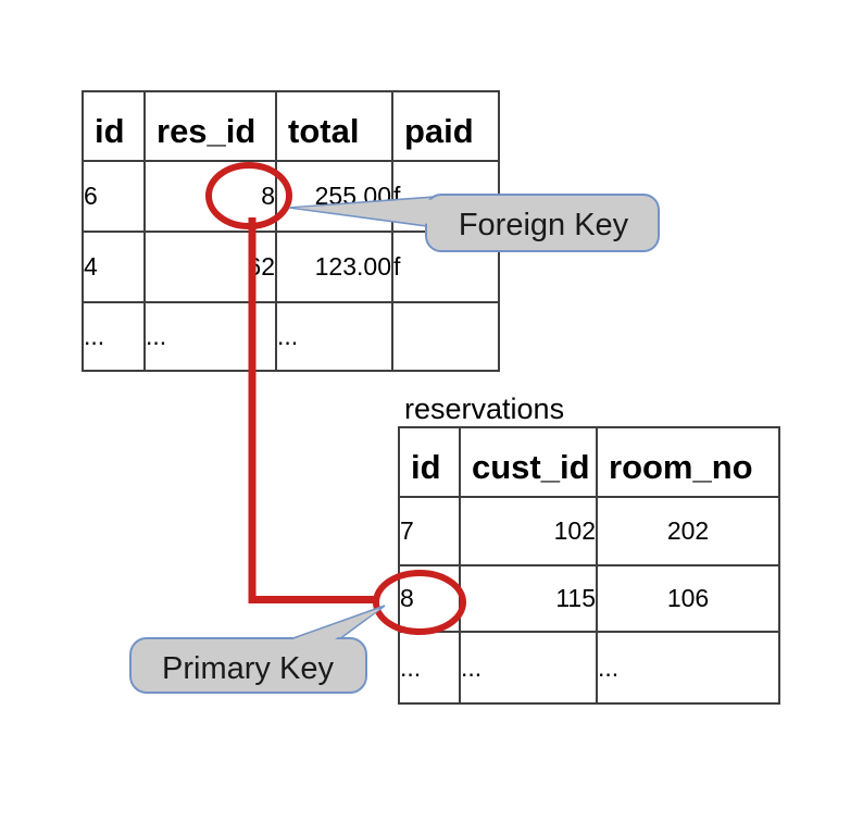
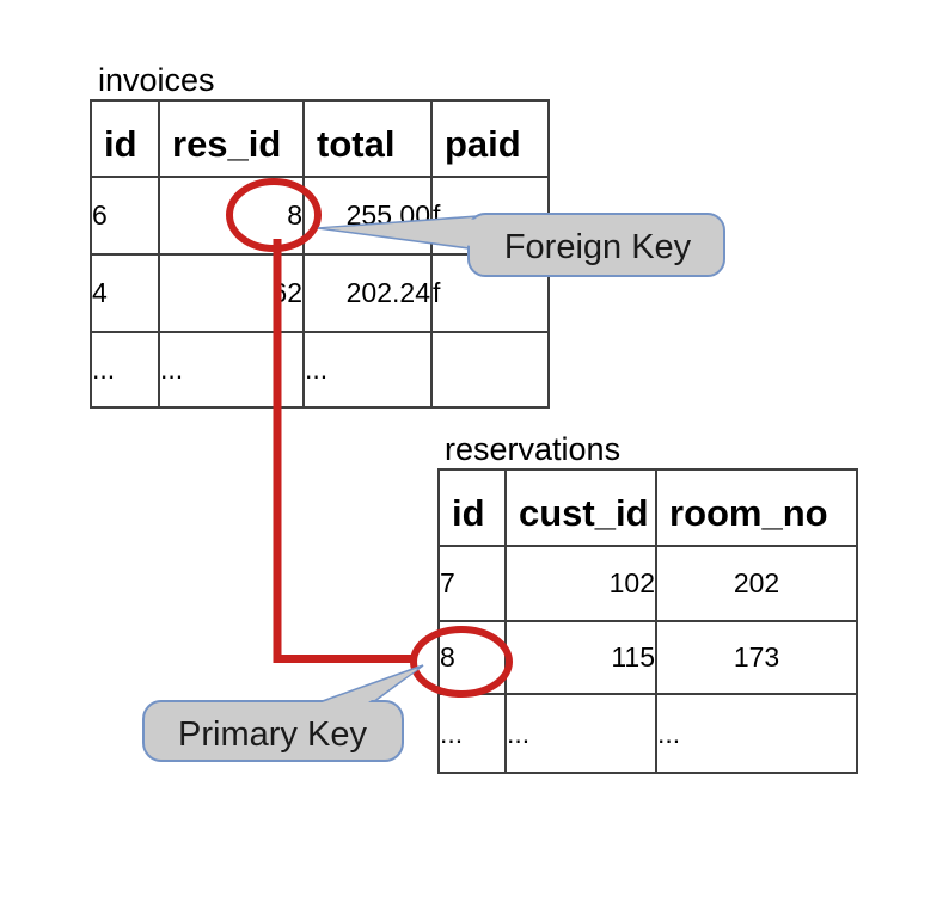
+ invoices
  id	res_id	total	paid
  6	8	255.00	f
- 4	2	123.00	f
+ 4	2	202.24	f
  ...	...	...
  reservations
  id	cust_id	room_no
  7	102	202
- 8	115	106
+ 8	115	173
  ...	...	...
  Foreign Key
  Primary Key
